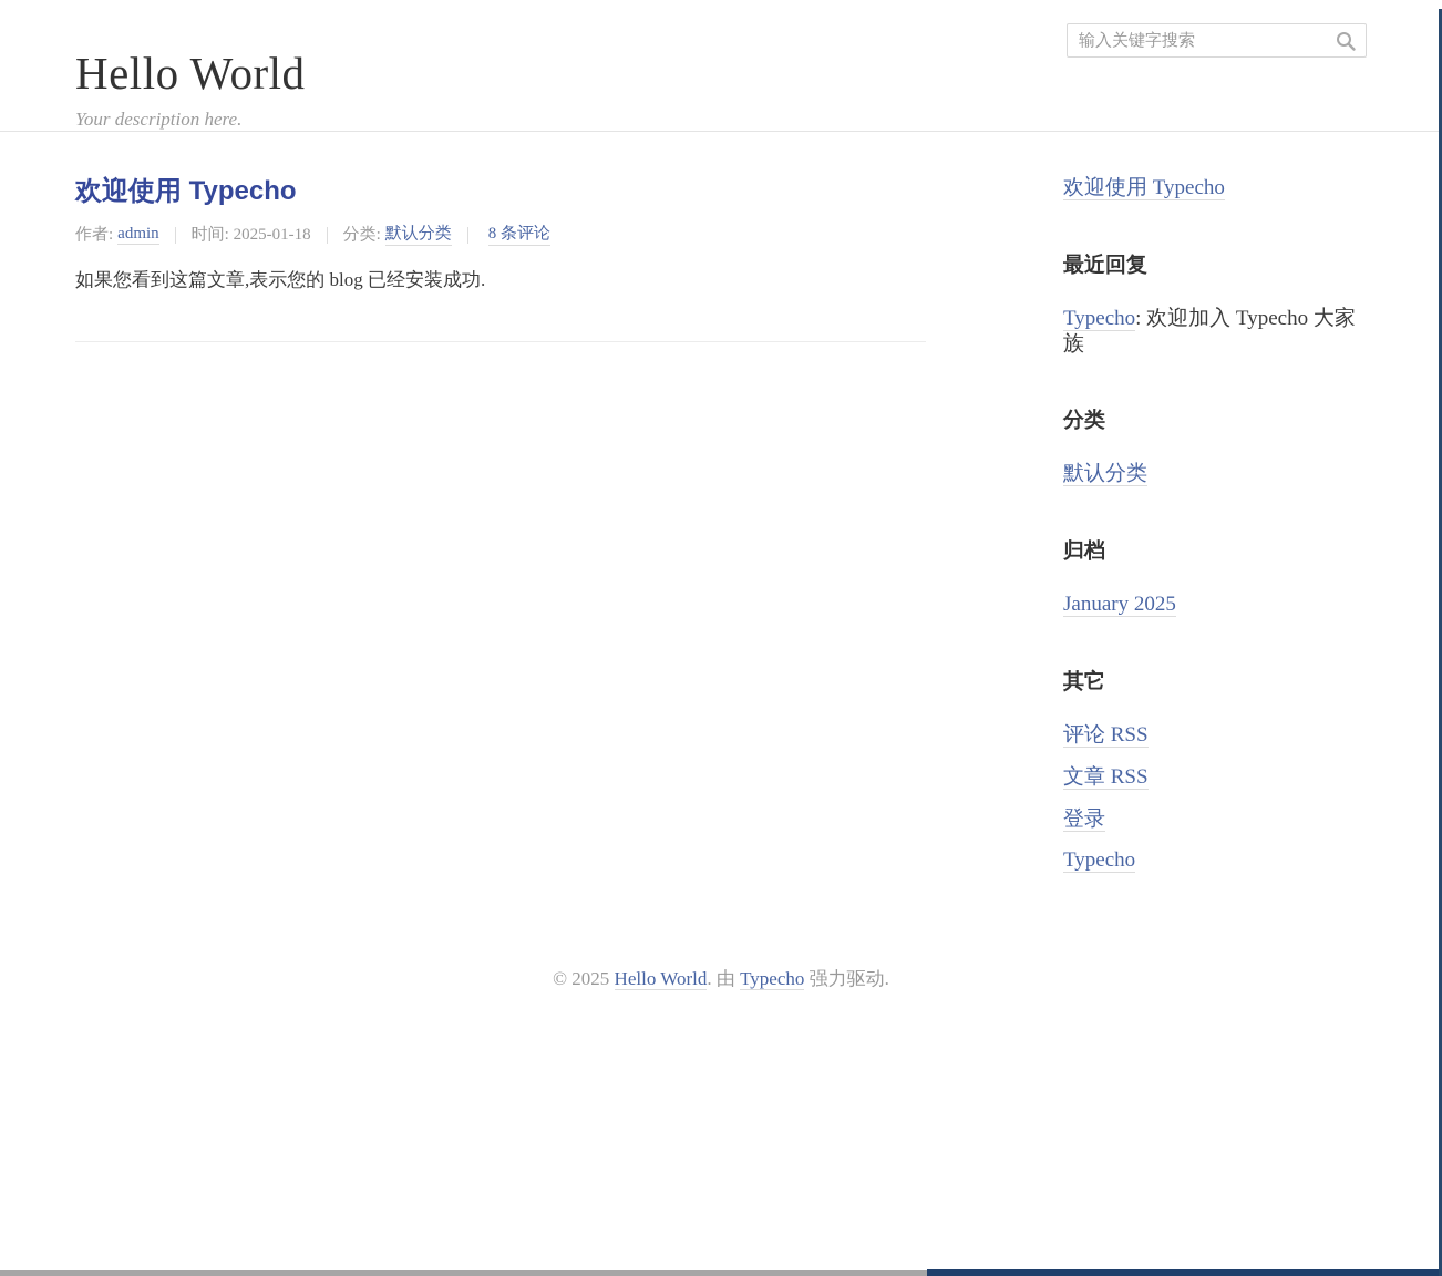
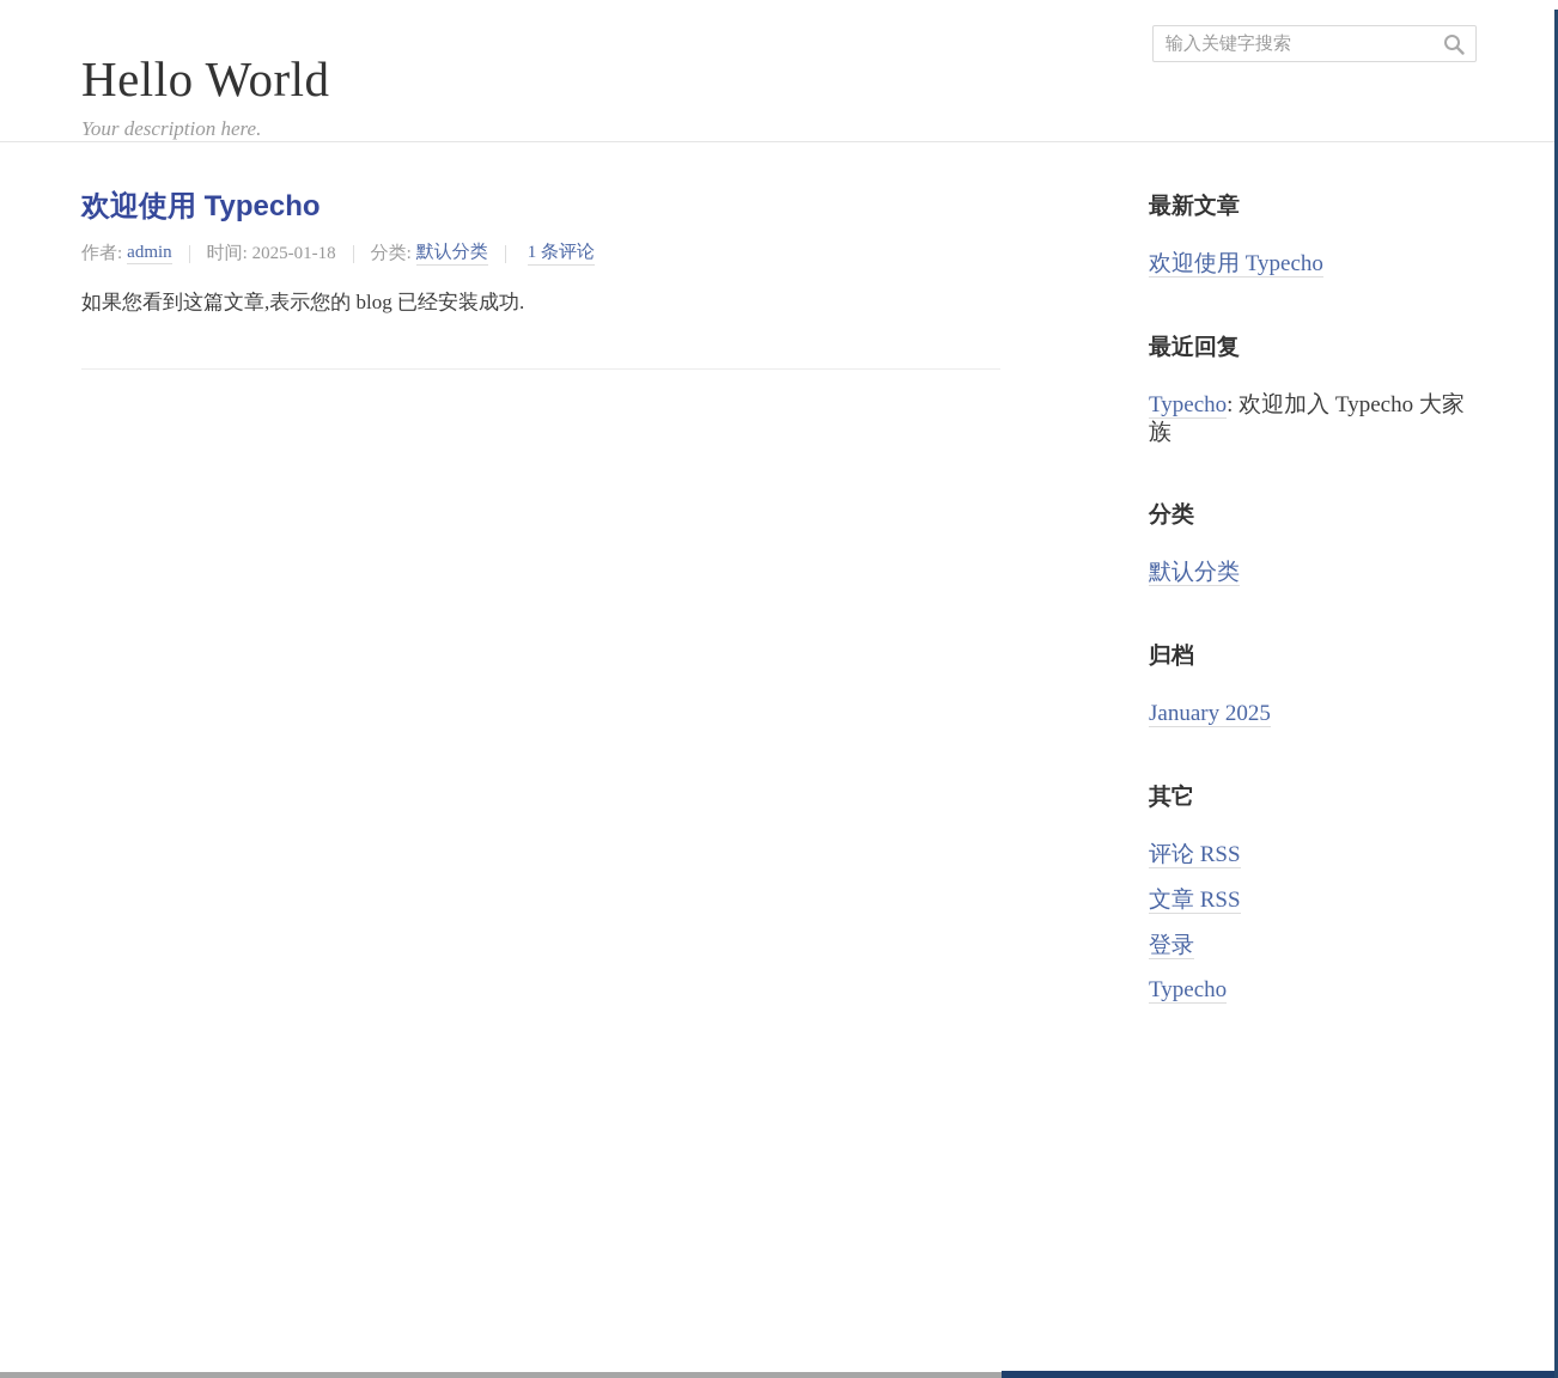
  Hello World
  Your description here.
  输入关键字搜索
  欢迎使用 Typecho
  作者:
  admin
  时间: 2025-01-18
  分类:
  默认分类
- 8 条评论
+ 1 条评论
  如果您看到这篇文章,表示您的 blog 已经安装成功.
+ 最新文章
  欢迎使用 Typecho
  最近回复
  Typecho: 欢迎加入 Typecho 大家族
  分类
  默认分类
  归档
  January 2025
  其它
  评论 RSS
  文章 RSS
  登录
  Typecho
- © 2025 Hello World. 由 Typecho 强力驱动.
